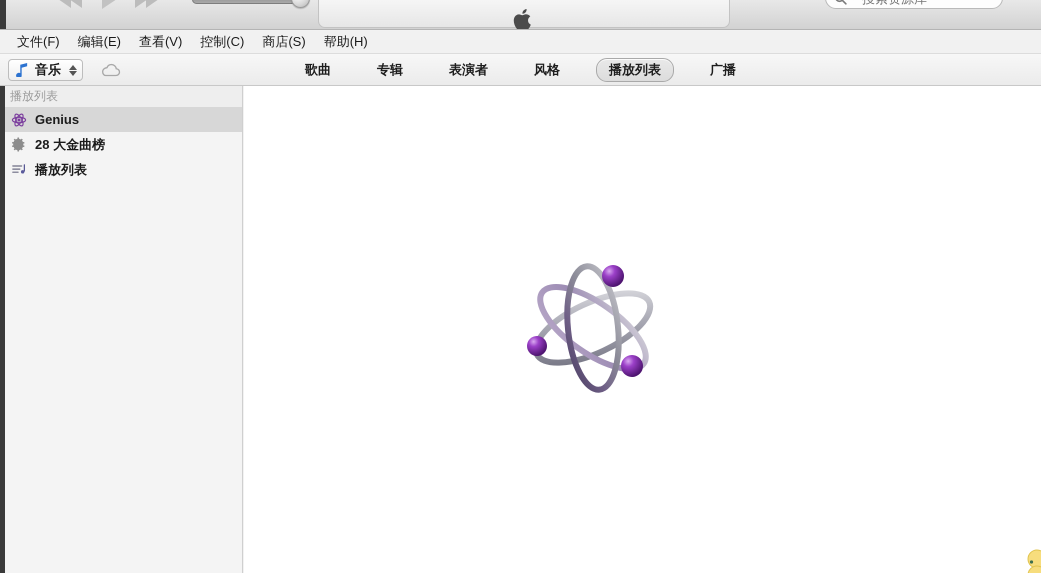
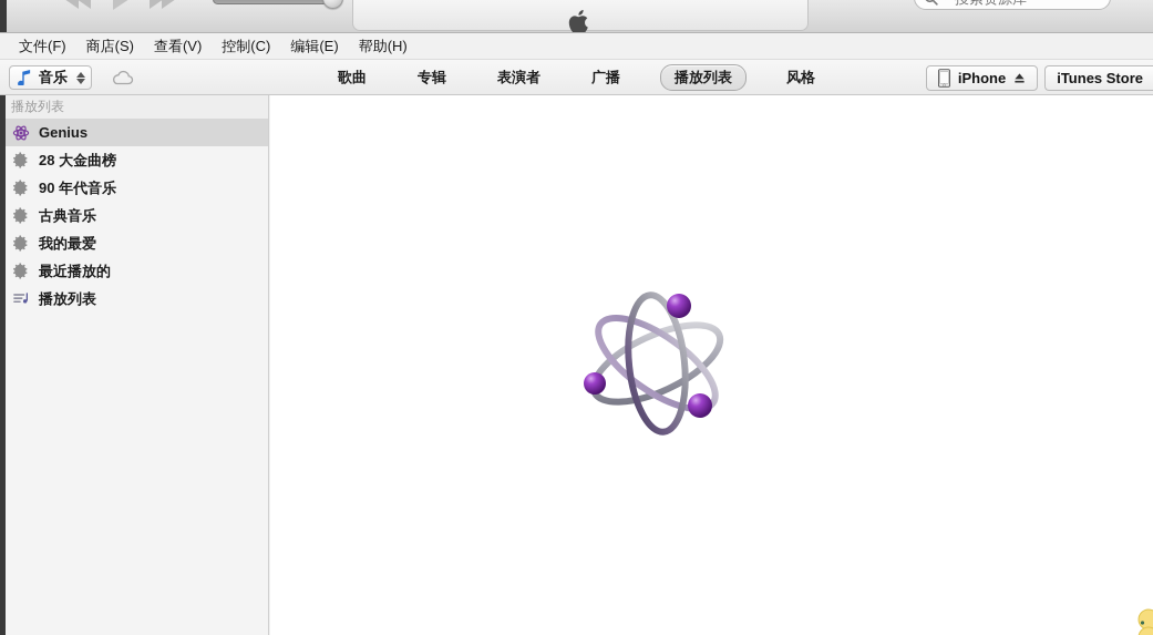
  文件(F)
- 编辑(E)
+ 商店(S)
  查看(V)
  控制(C)
- 商店(S)
+ 编辑(E)
  帮助(H)
  音乐
  歌曲
  专辑
  表演者
- 风格
+ 广播
  播放列表
- 广播
+ 风格
+ iPhone
+ iTunes Store
  播放列表
  Genius
  28 大金曲榜
+ 90 年代音乐
+ 古典音乐
+ 我的最爱
+ 最近播放的
  播放列表
